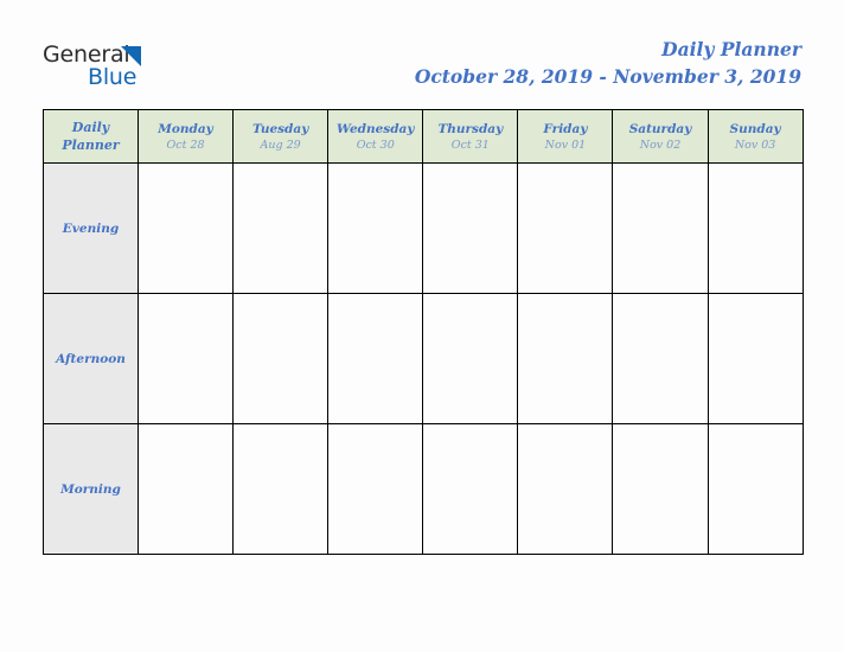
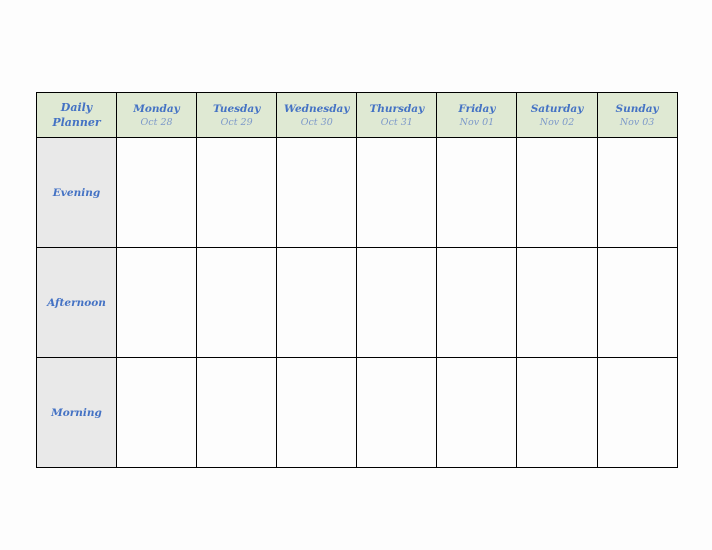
- General
- Blue
- Daily Planner
- October 28, 2019 - November 3, 2019
- Daily Planner	Monday Oct 28	Tuesday Aug 29	Wednesday Oct 30	Thursday Oct 31	Friday Nov 01	Saturday Nov 02	Sunday Nov 03
+ Daily Planner	Monday Oct 28	Tuesday Oct 29	Wednesday Oct 30	Thursday Oct 31	Friday Nov 01	Saturday Nov 02	Sunday Nov 03
  Evening
  Afternoon
  Morning
